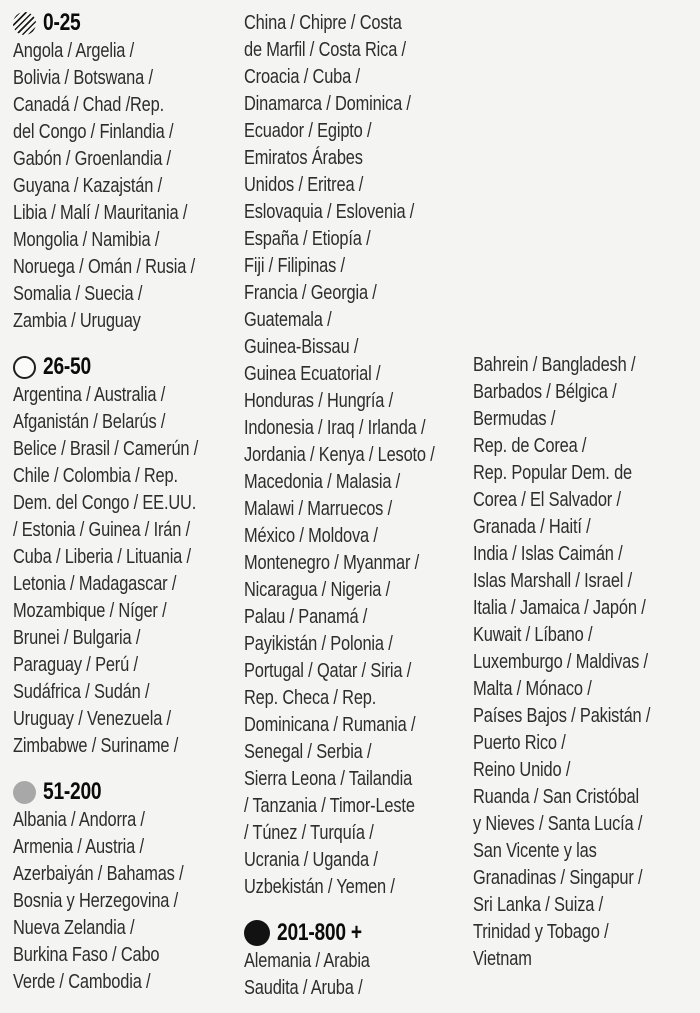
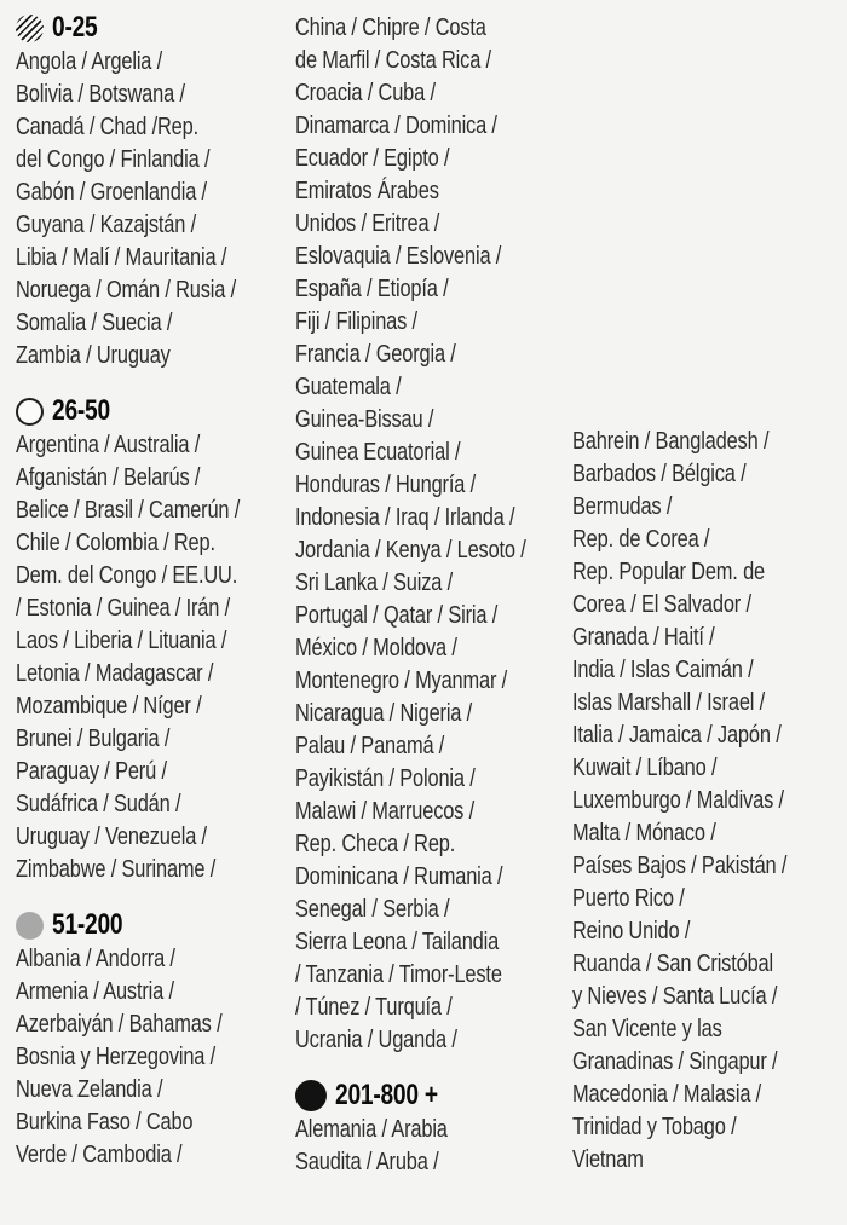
  0-25
  Angola / Argelia /
  Bolivia / Botswana /
  Canadá / Chad /Rep.
  del Congo / Finlandia /
  Gabón / Groenlandia /
  Guyana / Kazajstán /
  Libia / Malí / Mauritania /
- Mongolia / Namibia /
  Noruega / Omán / Rusia /
  Somalia / Suecia /
  Zambia / Uruguay
  26-50
  Argentina / Australia /
  Afganistán / Belarús /
  Belice / Brasil / Camerún /
  Chile / Colombia / Rep.
  Dem. del Congo / EE.UU.
  / Estonia / Guinea / Irán /
- Cuba / Liberia / Lituania /
+ Laos / Liberia / Lituania /
  Letonia / Madagascar /
  Mozambique / Níger /
  Brunei / Bulgaria /
  Paraguay / Perú /
  Sudáfrica / Sudán /
  Uruguay / Venezuela /
  Zimbabwe / Suriname /
  51-200
  Albania / Andorra /
  Armenia / Austria /
  Azerbaiyán / Bahamas /
  Bosnia y Herzegovina /
  Nueva Zelandia /
  Burkina Faso / Cabo
  Verde / Cambodia /
  China / Chipre / Costa
  de Marfil / Costa Rica /
  Croacia / Cuba /
  Dinamarca / Dominica /
  Ecuador / Egipto /
  Emiratos Árabes
  Unidos / Eritrea /
  Eslovaquia / Eslovenia /
  España / Etiopía /
  Fiji / Filipinas /
  Francia / Georgia /
  Guatemala /
  Guinea-Bissau /
  Guinea Ecuatorial /
  Honduras / Hungría /
  Indonesia / Iraq / Irlanda /
  Jordania / Kenya / Lesoto /
- Macedonia / Malasia /
+ Sri Lanka / Suiza /
- Malawi / Marruecos /
+ Portugal / Qatar / Siria /
  México / Moldova /
  Montenegro / Myanmar /
  Nicaragua / Nigeria /
  Palau / Panamá /
  Payikistán / Polonia /
- Portugal / Qatar / Siria /
+ Malawi / Marruecos /
  Rep. Checa / Rep.
  Dominicana / Rumania /
  Senegal / Serbia /
  Sierra Leona / Tailandia
  / Tanzania / Timor-Leste
  / Túnez / Turquía /
  Ucrania / Uganda /
- Uzbekistán / Yemen /
  201-800 +
  Alemania / Arabia
  Saudita / Aruba /
  Bahrein / Bangladesh /
  Barbados / Bélgica /
  Bermudas /
  Rep. de Corea /
  Rep. Popular Dem. de
  Corea / El Salvador /
  Granada / Haití /
  India / Islas Caimán /
  Islas Marshall / Israel /
  Italia / Jamaica / Japón /
  Kuwait / Líbano /
  Luxemburgo / Maldivas /
  Malta / Mónaco /
  Países Bajos / Pakistán /
  Puerto Rico /
  Reino Unido /
  Ruanda / San Cristóbal
  y Nieves / Santa Lucía /
  San Vicente y las
  Granadinas / Singapur /
- Sri Lanka / Suiza /
+ Macedonia / Malasia /
  Trinidad y Tobago /
  Vietnam
